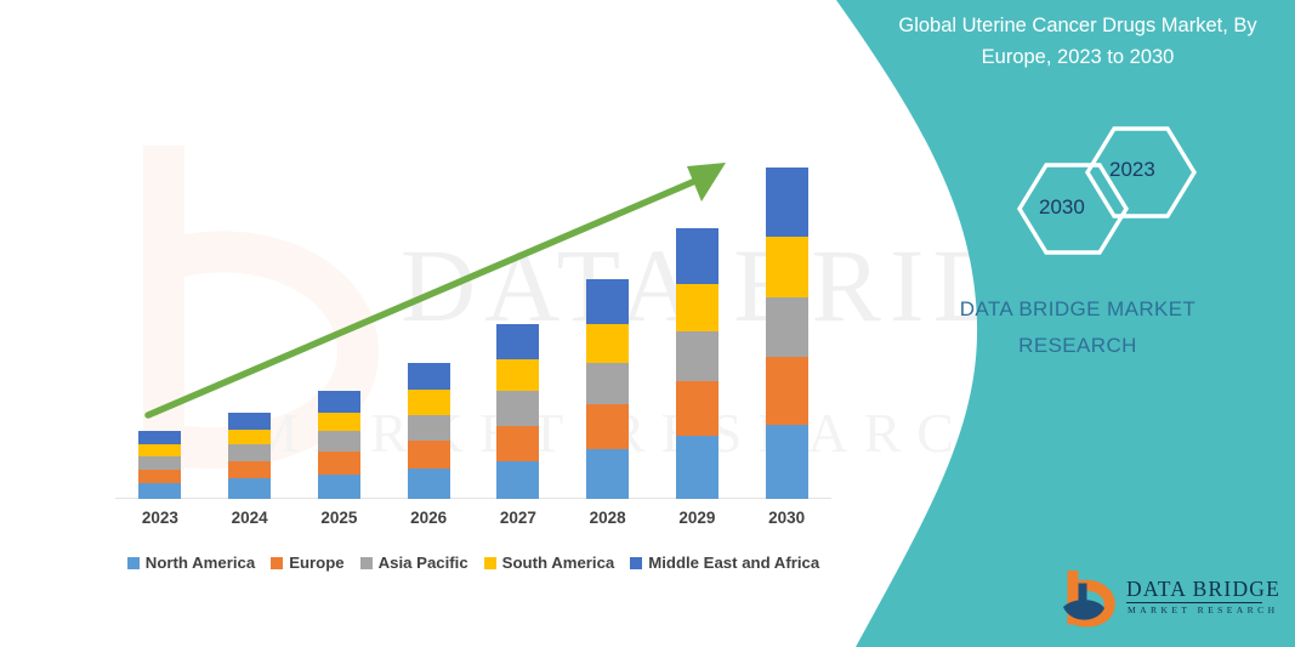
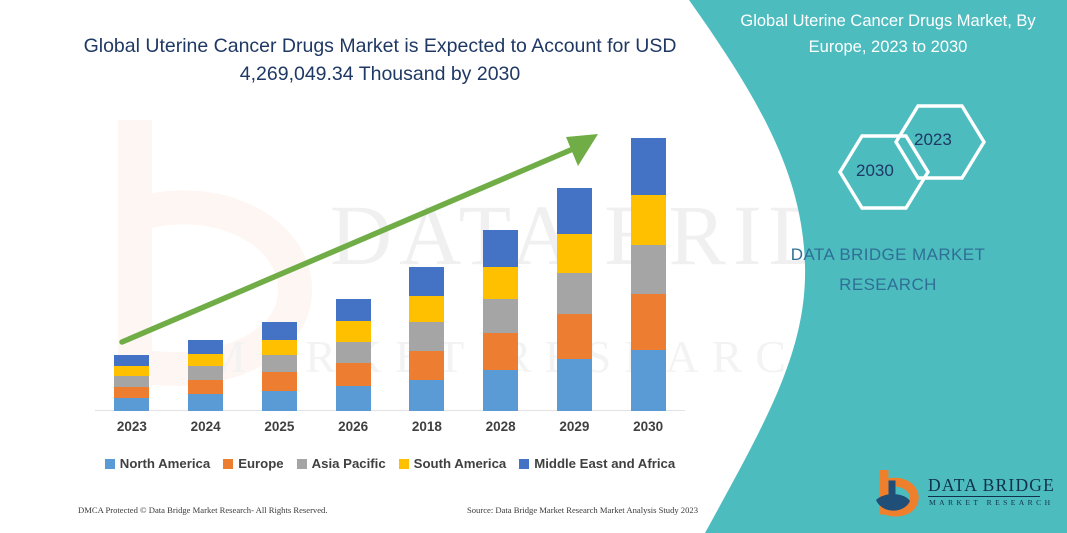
+ Global Uterine Cancer Drugs Market is Expected to Account for USD 4,269,049.34 Thousand by 2030
  2023
  2024
  2025
  2026
- 2027
+ 2018
  2028
  2029
  2030
  North America
  Europe
  Asia Pacific
  South America
  Middle East and Africa
+ DMCA Protected © Data Bridge Market Research- All Rights Reserved.
+ Source: Data Bridge Market Research Market Analysis Study 2023
  Global Uterine Cancer Drugs Market, By Europe, 2023 to 2030
  2030
  2023
  DATA BRIDGE MARKET
  RESEARCH
  DATA BRIDGE
  MARKET RESEARCH
